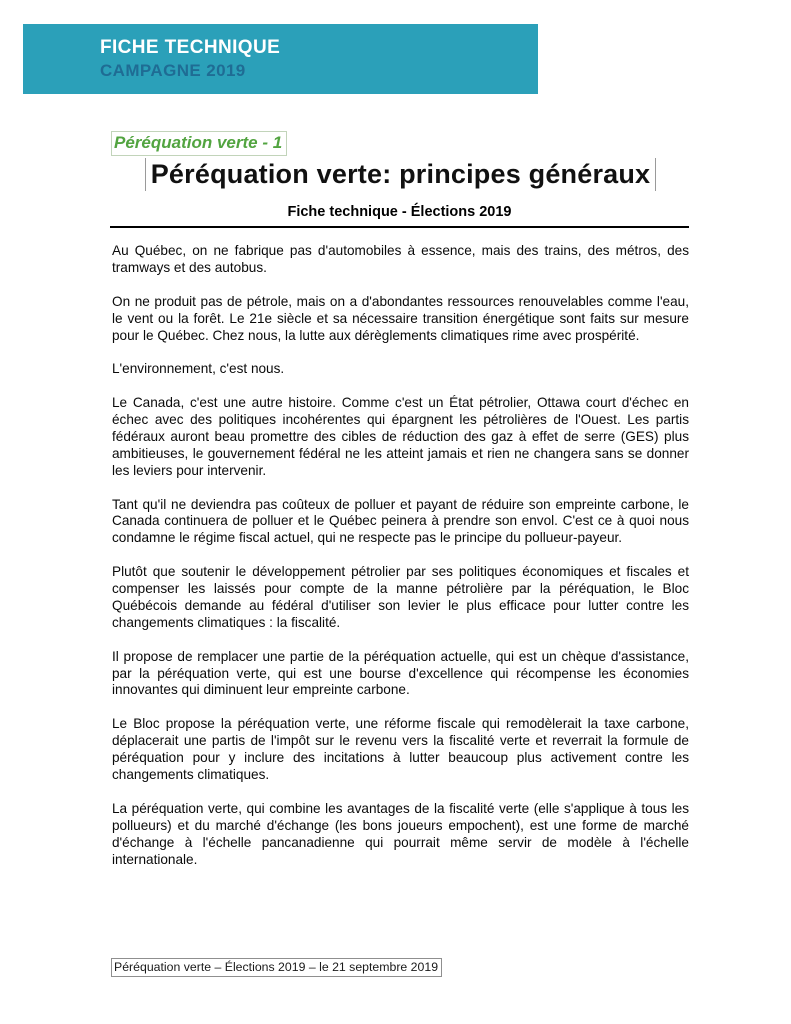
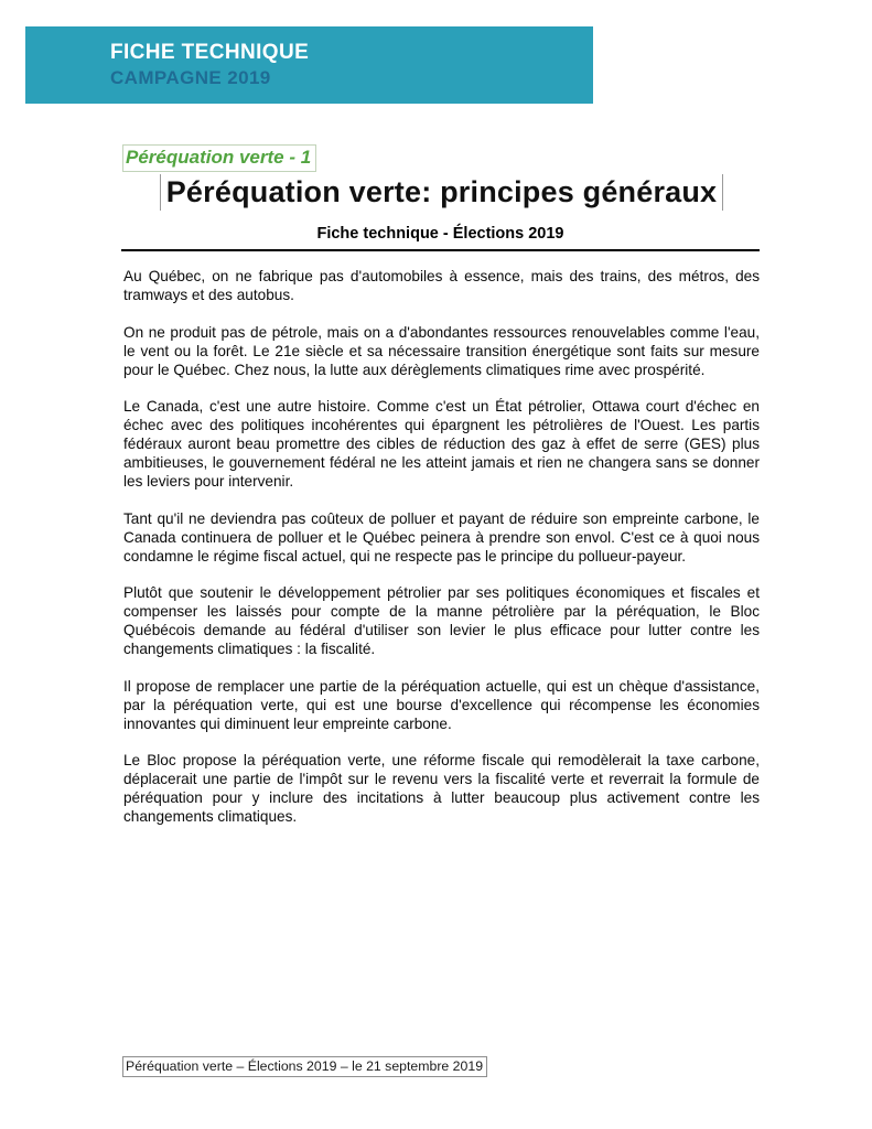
  FICHE TECHNIQUE
  CAMPAGNE 2019
  Péréquation verte - 1
  Péréquation verte: principes généraux
  Fiche technique - Élections 2019
  Au Québec, on ne fabrique pas d'automobiles à essence, mais des trains, des métros, des tramways et des autobus.
  On ne produit pas de pétrole, mais on a d'abondantes ressources renouvelables comme l'eau, le vent ou la forêt. Le 21e siècle et sa nécessaire transition énergétique sont faits sur mesure pour le Québec. Chez nous, la lutte aux dérèglements climatiques rime avec prospérité.
- L'environnement, c'est nous.
  Le Canada, c'est une autre histoire. Comme c'est un État pétrolier, Ottawa court d'échec en échec avec des politiques incohérentes qui épargnent les pétrolières de l'Ouest. Les partis fédéraux auront beau promettre des cibles de réduction des gaz à effet de serre (GES) plus ambitieuses, le gouvernement fédéral ne les atteint jamais et rien ne changera sans se donner les leviers pour intervenir.
  Tant qu'il ne deviendra pas coûteux de polluer et payant de réduire son empreinte carbone, le Canada continuera de polluer et le Québec peinera à prendre son envol. C'est ce à quoi nous condamne le régime fiscal actuel, qui ne respecte pas le principe du pollueur-payeur.
  Plutôt que soutenir le développement pétrolier par ses politiques économiques et fiscales et compenser les laissés pour compte de la manne pétrolière par la péréquation, le Bloc Québécois demande au fédéral d'utiliser son levier le plus efficace pour lutter contre les changements climatiques : la fiscalité.
  Il propose de remplacer une partie de la péréquation actuelle, qui est un chèque d'assistance, par la péréquation verte, qui est une bourse d'excellence qui récompense les économies innovantes qui diminuent leur empreinte carbone.
- Le Bloc propose la péréquation verte, une réforme fiscale qui remodèlerait la taxe carbone, déplacerait une partis de l'impôt sur le revenu vers la fiscalité verte et reverrait la formule de péréquation pour y inclure des incitations à lutter beaucoup plus activement contre les changements climatiques.
+ Le Bloc propose la péréquation verte, une réforme fiscale qui remodèlerait la taxe carbone, déplacerait une partie de l'impôt sur le revenu vers la fiscalité verte et reverrait la formule de péréquation pour y inclure des incitations à lutter beaucoup plus activement contre les changements climatiques.
- La péréquation verte, qui combine les avantages de la fiscalité verte (elle s'applique à tous les pollueurs) et du marché d'échange (les bons joueurs empochent), est une forme de marché d'échange à l'échelle pancanadienne qui pourrait même servir de modèle à l'échelle internationale.
  Péréquation verte – Élections 2019 – le 21 septembre 2019
